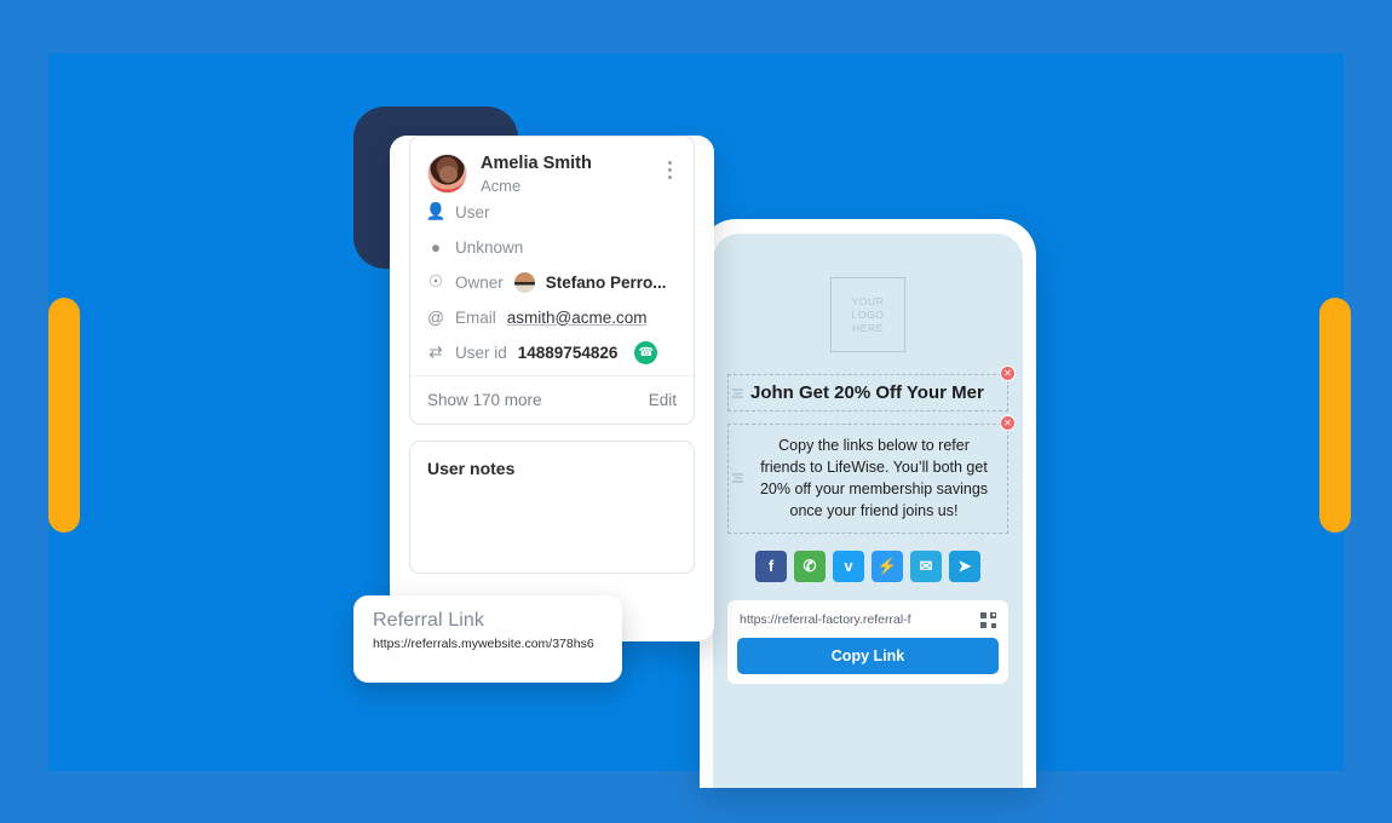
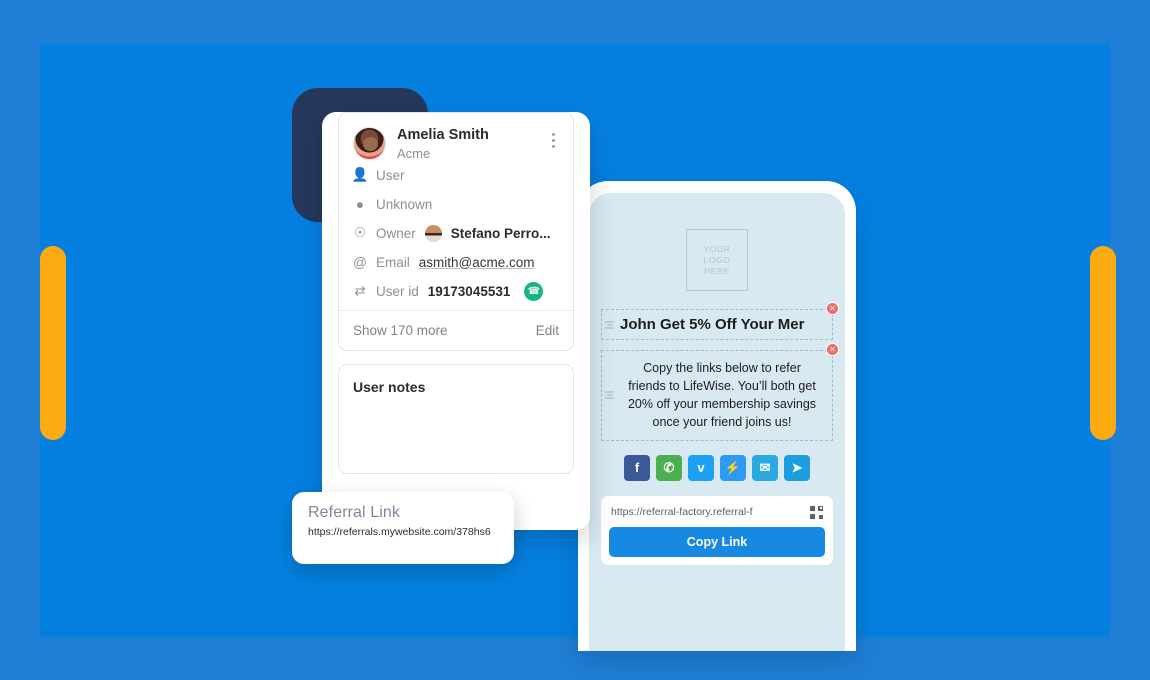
  Amelia Smith
  Acme
  👤
  User
  ●
  Unknown
  ☉
  Owner
  Stefano Perro...
  @
  Email
  asmith@acme.com
  ⇄
  User id
- 14889754826
+ 19173045531
  ☎
  Show 170 more
  Edit
  User notes
  YOUR
  LOGO
  HERE
  ✕
- John Get 20% Off Your Mer
+ John Get 5% Off Your Mer
  ✕
  Copy the links below to refer friends to LifeWise. You’ll both get 20% off your membership savings once your friend joins us!
  f
  ✆
  ᴠ
  ⚡
  ✉
  ➤
  https://referral-factory.referral-f
  Copy Link
  Referral Link
  https://referrals.mywebsite.com/378hs6
